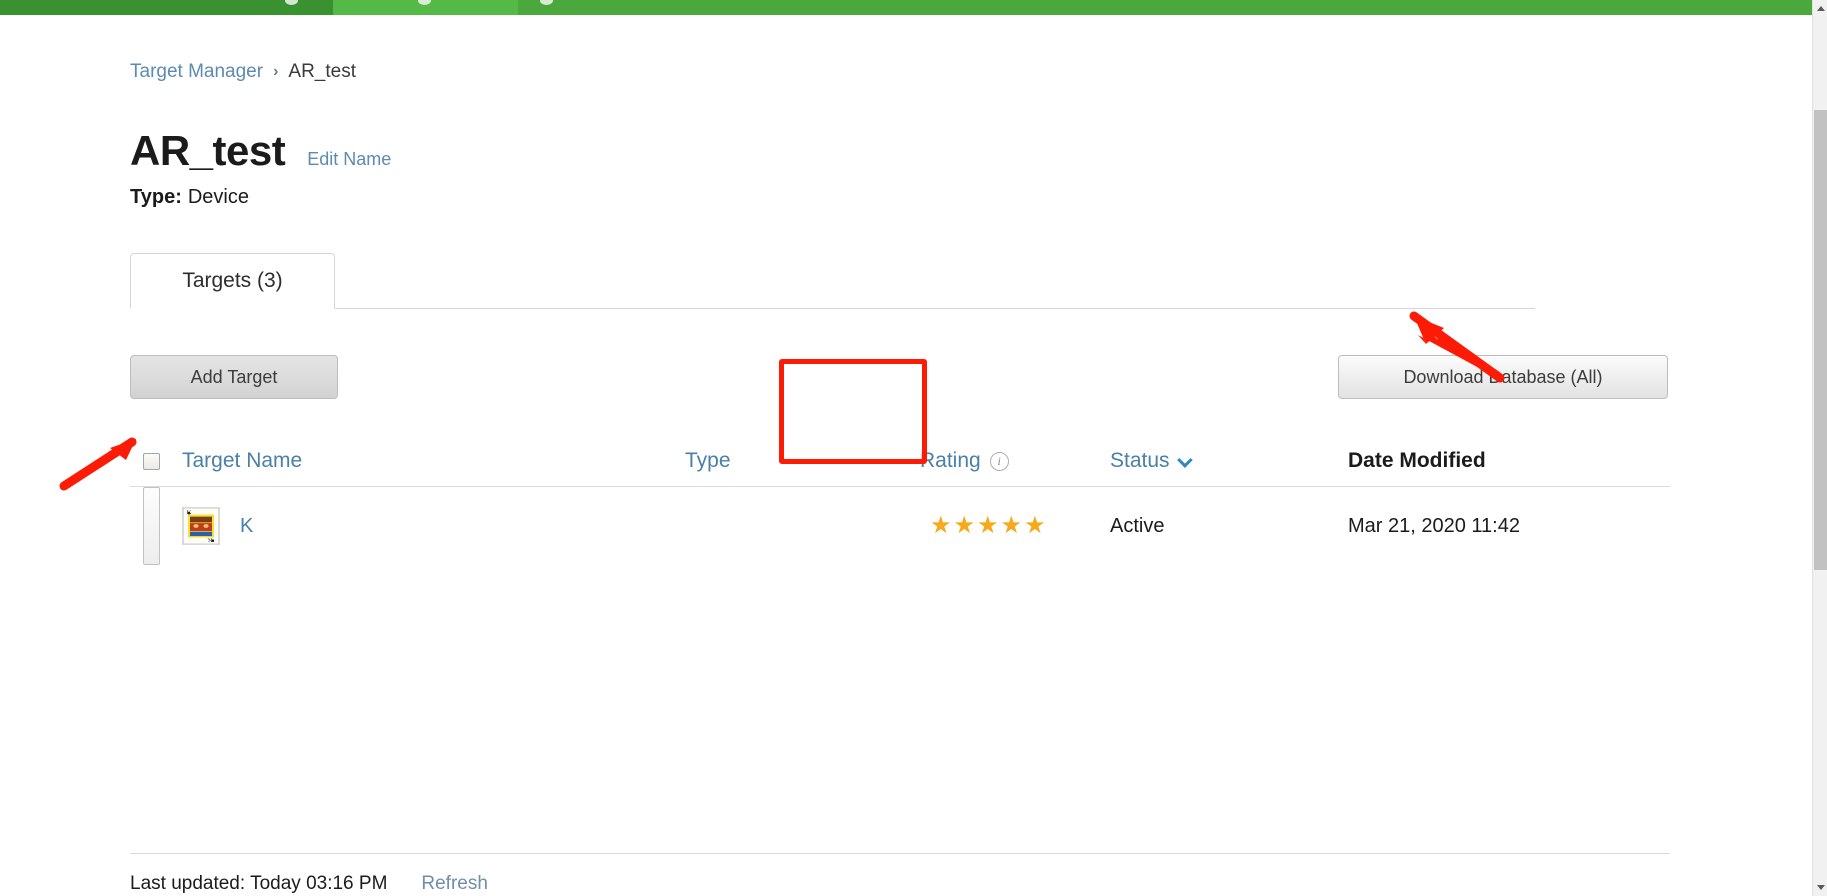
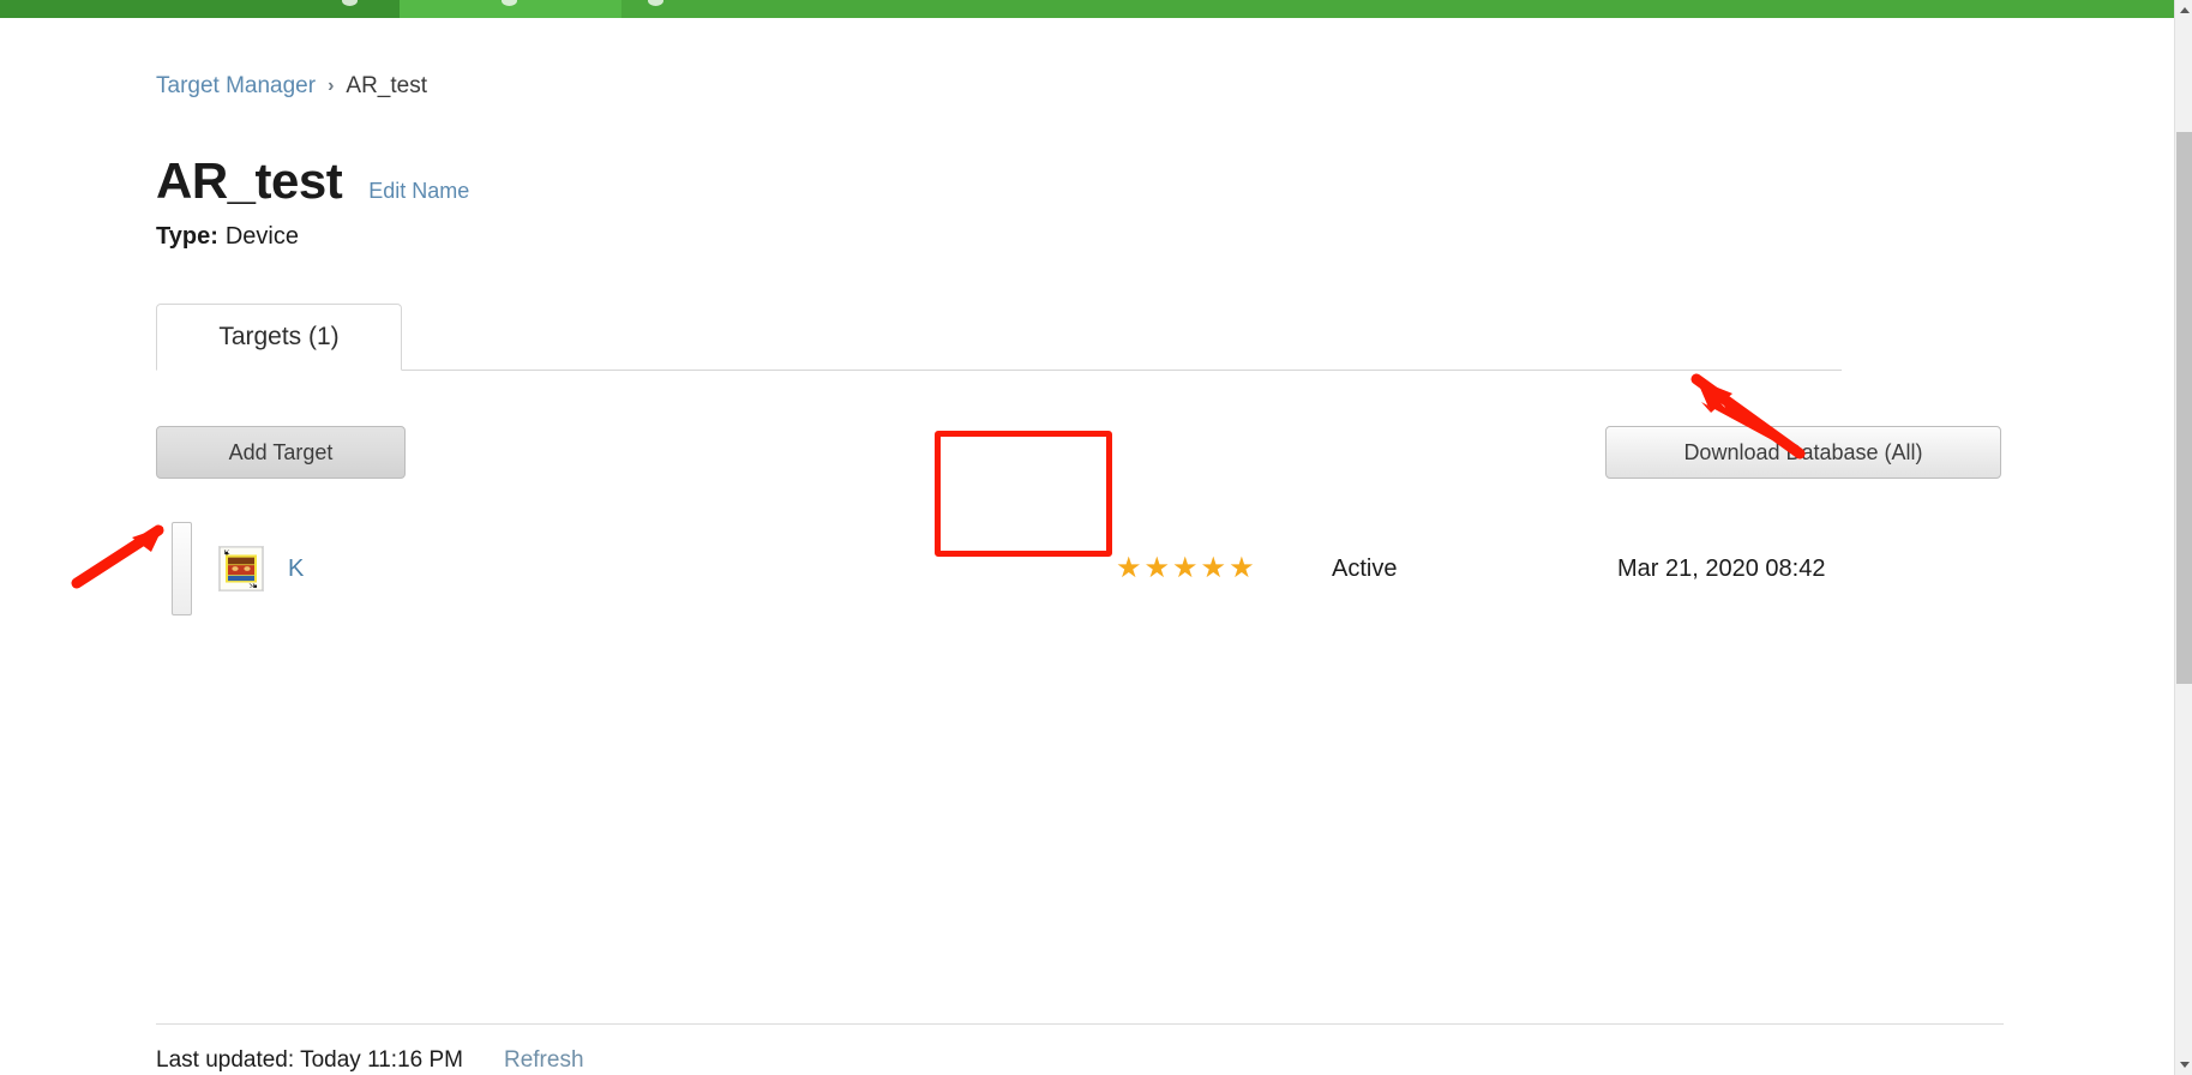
  Target Manager › AR_test
  AR_test
  Edit Name
  Type: Device
- Targets (3)
+ Targets (1)
  Add Target
  Downloadatabase (All)
- Target Name
- Type
- Rating
- i
- Status
- Date Modified
  K
  ★
  ★
  ★
  ★
  ★
  Active
- Mar 21, 2020 11:42
+ Mar 21, 2020 08:42
- Last updated: Today 03:16 PM
+ Last updated: Today 11:16 PM
  Refresh
